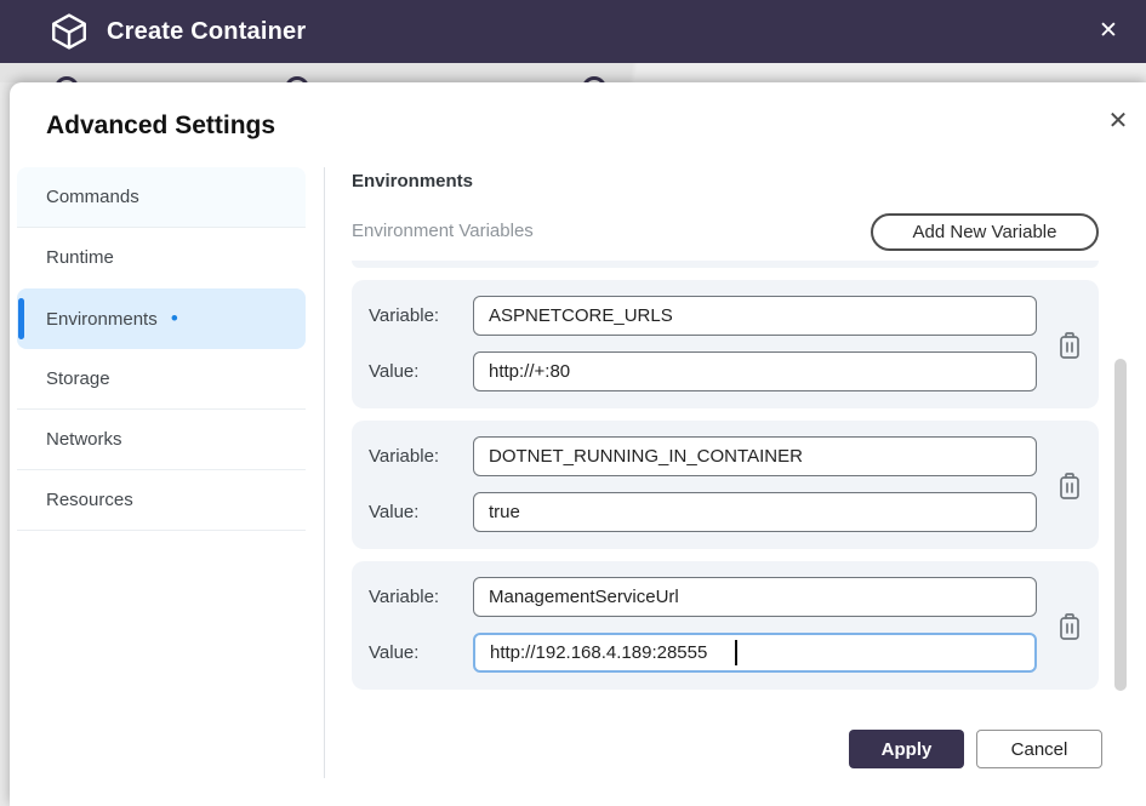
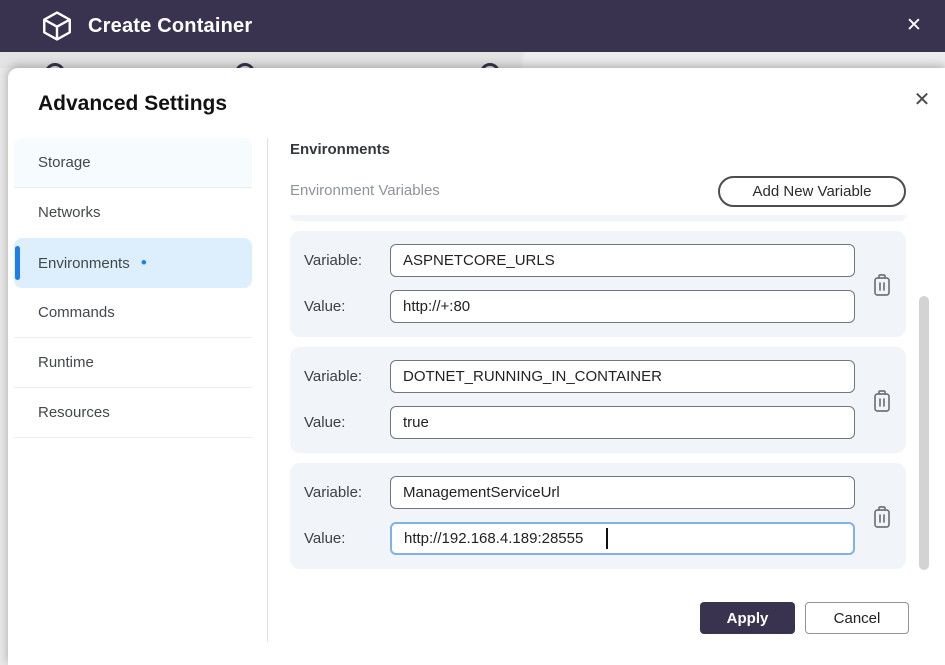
  Create Container
  ✕
  Advanced Settings
  ✕
- Commands
+ Storage
- Runtime
+ Networks
  Environments •
- Storage
+ Commands
- Networks
+ Runtime
  Resources
  Environments
  Environment Variables
  Add New Variable
  Variable:
  ASPNETCORE_URLS
  Value:
  http://+:80
  Variable:
  DOTNET_RUNNING_IN_CONTAINER
  Value:
  true
  Variable:
  ManagementServiceUrl
  Value:
  http://192.168.4.189:28555
  Apply
  Cancel
